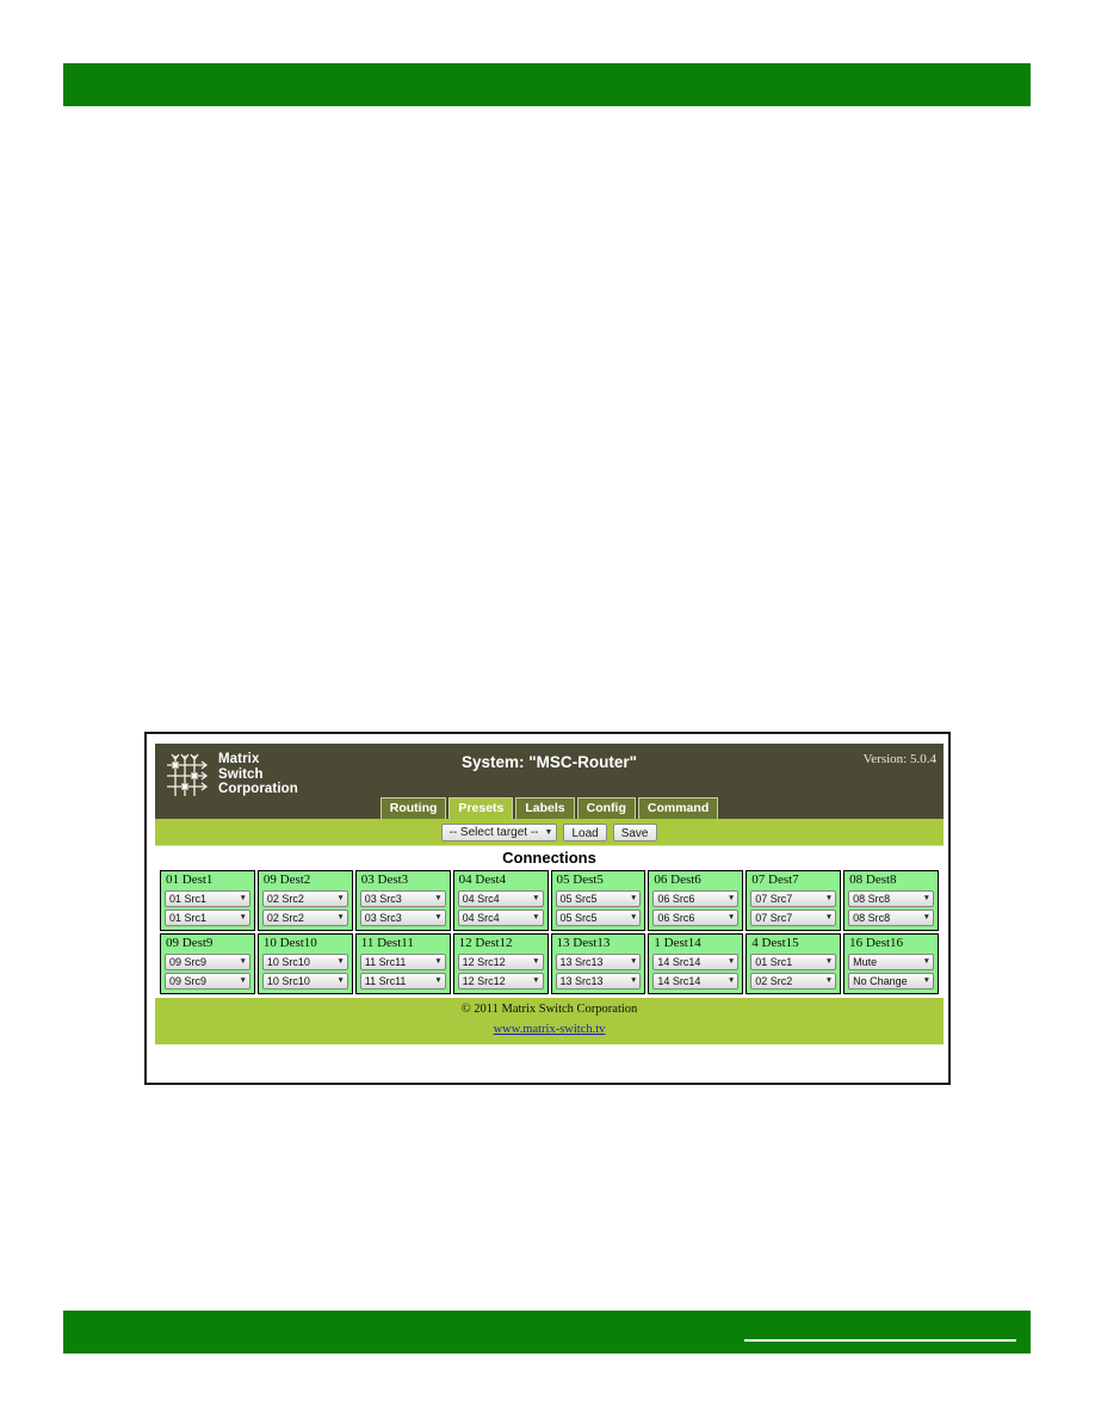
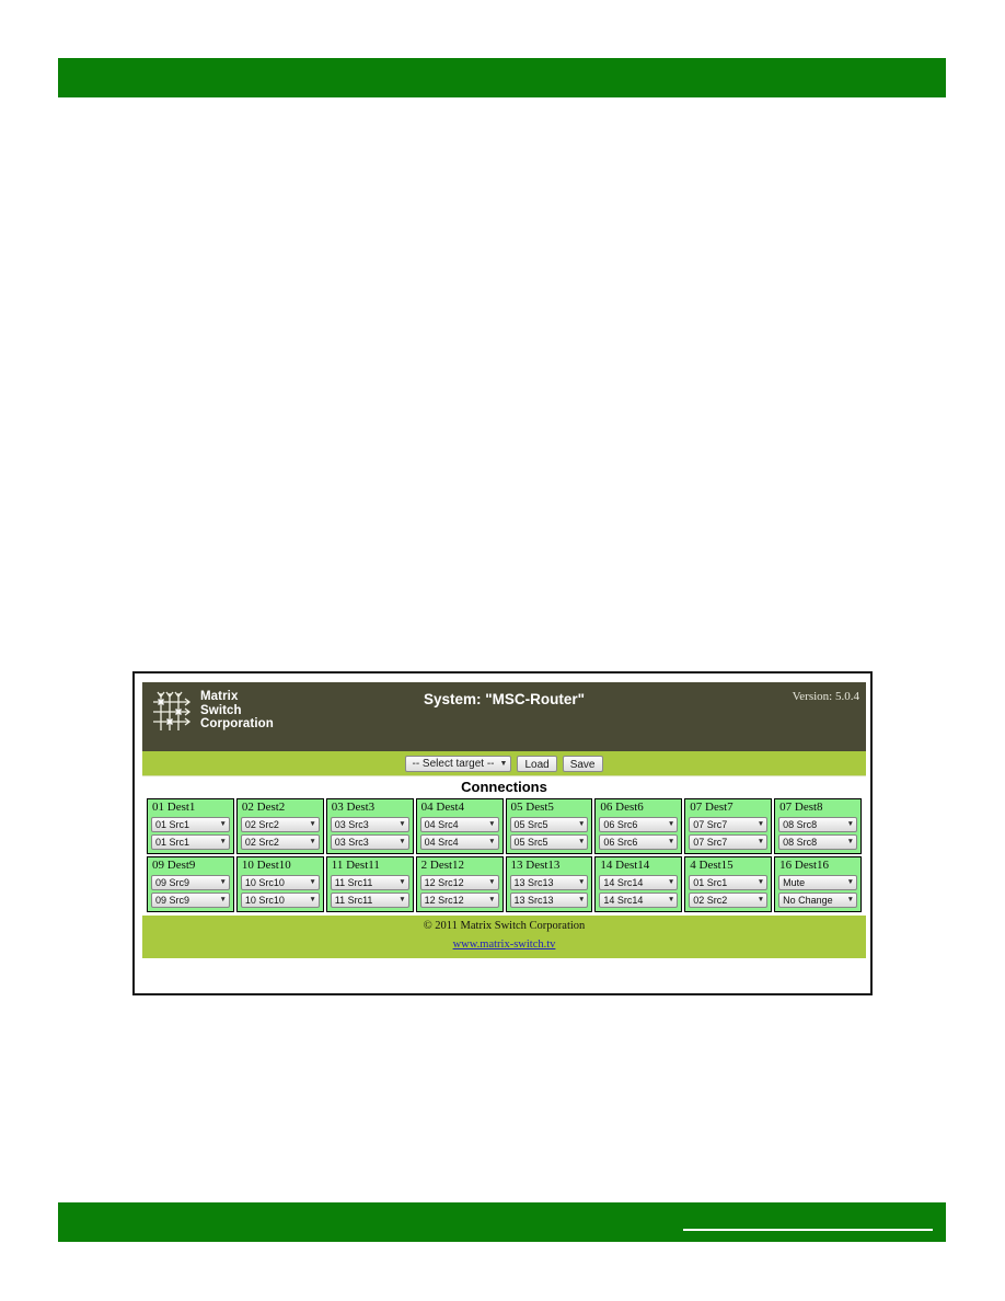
  Matrix
  Switch
  Corporation
  System: "MSC-Router"
  Version: 5.0.4
- Routing
- Presets
- Labels
- Config
- Command
  -- Select target --
  Load
  Save
  Connections
  01 Dest1
  01 Src1
  01 Src1
- 09 Dest2
+ 02 Dest2
  02 Src2
  02 Src2
  03 Dest3
  03 Src3
  03 Src3
  04 Dest4
  04 Src4
  04 Src4
  05 Dest5
  05 Src5
  05 Src5
  06 Dest6
  06 Src6
  06 Src6
  07 Dest7
  07 Src7
  07 Src7
- 08 Dest8
+ 07 Dest8
  08 Src8
  08 Src8
  09 Dest9
  09 Src9
  09 Src9
  10 Dest10
  10 Src10
  10 Src10
  11 Dest11
  11 Src11
  11 Src11
- 12 Dest12
+ 2 Dest12
  12 Src12
  12 Src12
  13 Dest13
  13 Src13
  13 Src13
- 1 Dest14
+ 14 Dest14
  14 Src14
  14 Src14
  4 Dest15
  01 Src1
  02 Src2
  16 Dest16
  Mute
  No Change
  © 2011 Matrix Switch Corporation
  www.matrix-switch.tv
